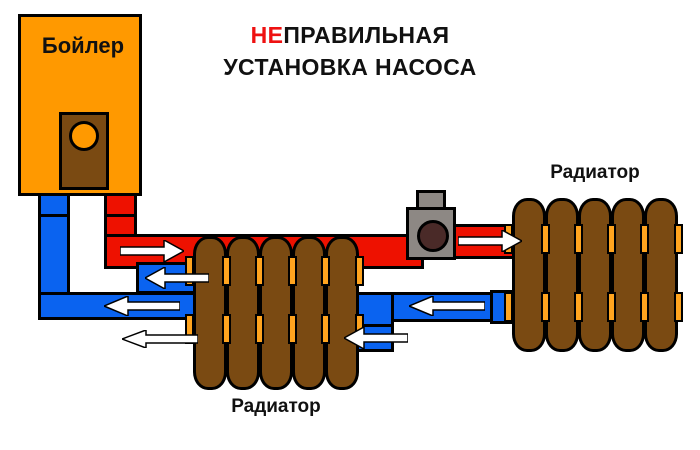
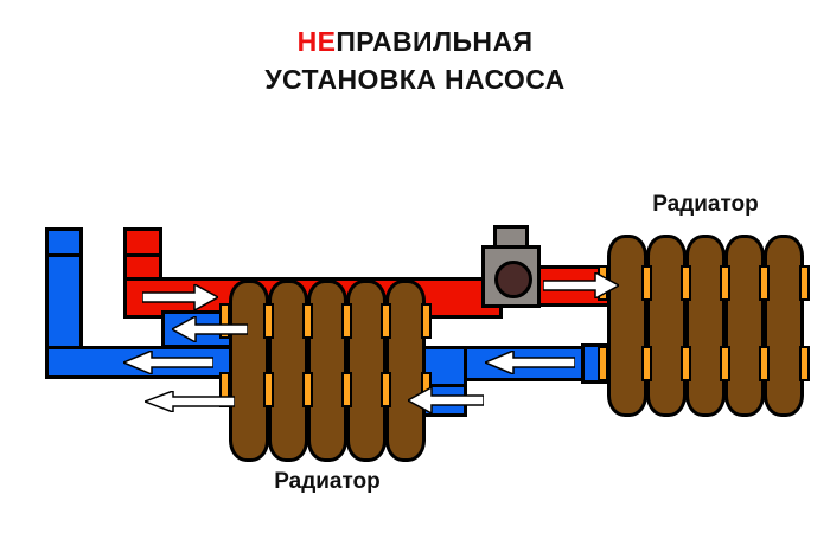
  НЕПРАВИЛЬНАЯ
  УСТАНОВКА НАСОСА
  Радиатор
  Радиатор
- Бойлер
